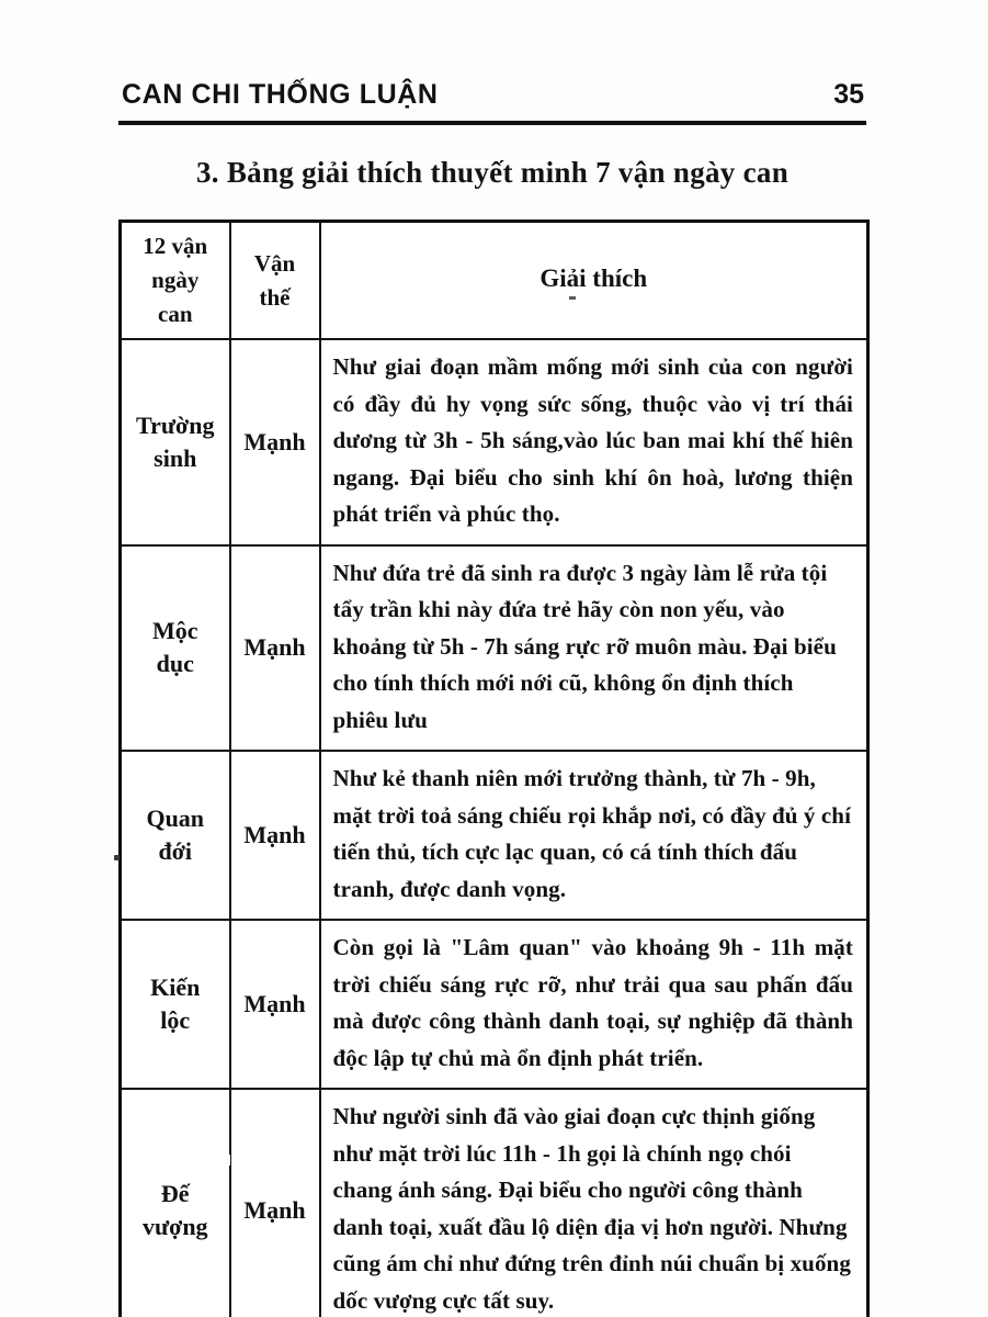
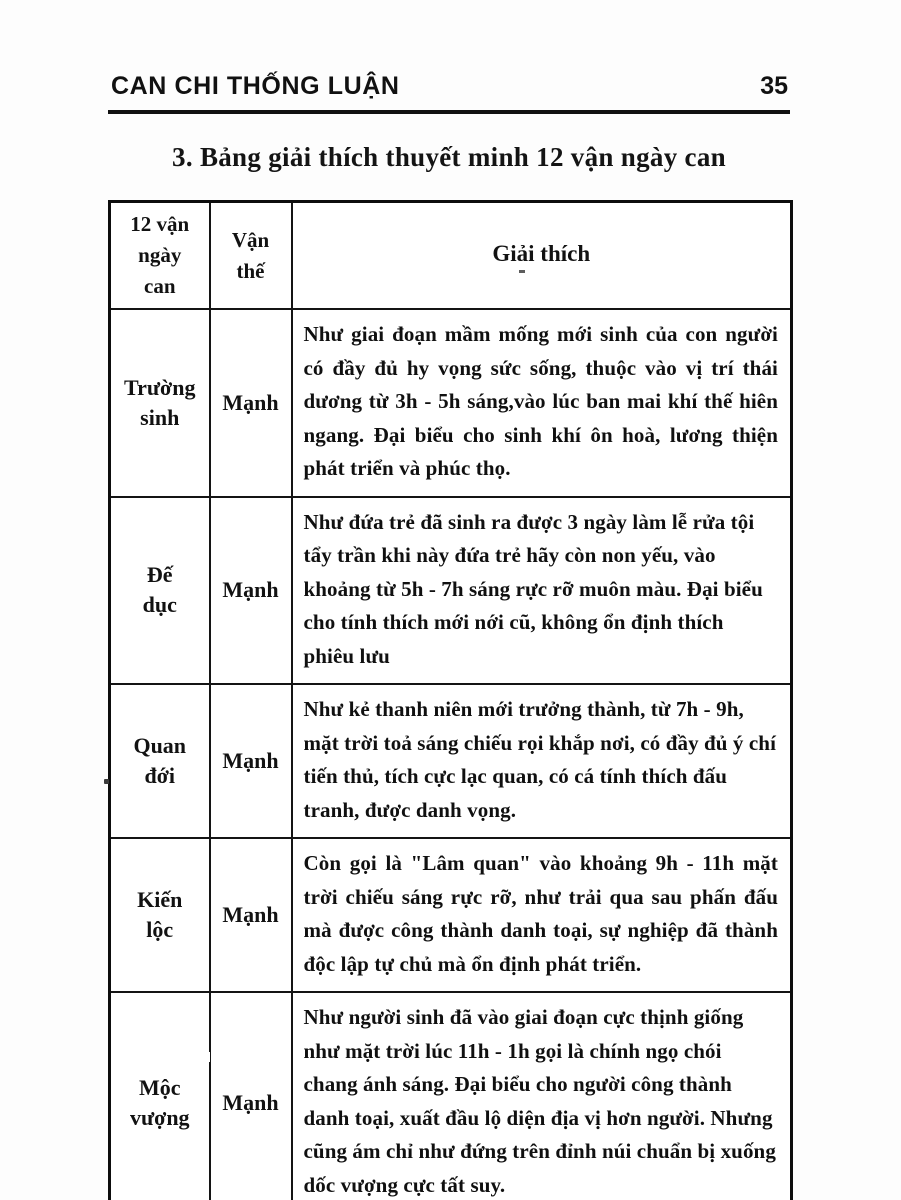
  CAN CHI THỐNG LUẬN
  35
- 3. Bảng giải thích thuyết minh 7 vận ngày can
+ 3. Bảng giải thích thuyết minh 12 vận ngày can
  12 vận ngày can	Vận thế	Giải thích
  Trường sinh	Mạnh	Như giai đoạn mầm mống mới sinh của con người có đầy đủ hy vọng sức sống, thuộc vào vị trí thái dương từ 3h - 5h sáng,vào lúc ban mai khí thế hiên ngang. Đại biểu cho sinh khí ôn hoà, lương thiện phát triển và phúc thọ.
- Mộc dục	Mạnh	Như đứa trẻ đã sinh ra được 3 ngày làm lễ rửa tội tẩy trần khi này đứa trẻ hãy còn non yếu, vào khoảng từ 5h - 7h sáng rực rỡ muôn màu. Đại biểu cho tính thích mới nới cũ, không ổn định thích phiêu lưu
+ Đế dục	Mạnh	Như đứa trẻ đã sinh ra được 3 ngày làm lễ rửa tội tẩy trần khi này đứa trẻ hãy còn non yếu, vào khoảng từ 5h - 7h sáng rực rỡ muôn màu. Đại biểu cho tính thích mới nới cũ, không ổn định thích phiêu lưu
  Quan đới	Mạnh	Như kẻ thanh niên mới trưởng thành, từ 7h - 9h, mặt trời toả sáng chiếu rọi khắp nơi, có đầy đủ ý chí tiến thủ, tích cực lạc quan, có cá tính thích đấu tranh, được danh vọng.
  Kiến lộc	Mạnh	Còn gọi là "Lâm quan" vào khoảng 9h - 11h mặt trời chiếu sáng rực rỡ, như trải qua sau phấn đấu mà được công thành danh toại, sự nghiệp đã thành độc lập tự chủ mà ổn định phát triển.
- Đế vượng	Mạnh	Như người sinh đã vào giai đoạn cực thịnh giống như mặt trời lúc 11h - 1h gọi là chính ngọ chói chang ánh sáng. Đại biểu cho người công thành danh toại, xuất đầu lộ diện địa vị hơn người. Nhưng cũng ám chỉ như đứng trên đỉnh núi chuẩn bị xuống dốc vượng cực tất suy.
+ Mộc vượng	Mạnh	Như người sinh đã vào giai đoạn cực thịnh giống như mặt trời lúc 11h - 1h gọi là chính ngọ chói chang ánh sáng. Đại biểu cho người công thành danh toại, xuất đầu lộ diện địa vị hơn người. Nhưng cũng ám chỉ như đứng trên đỉnh núi chuẩn bị xuống dốc vượng cực tất suy.
